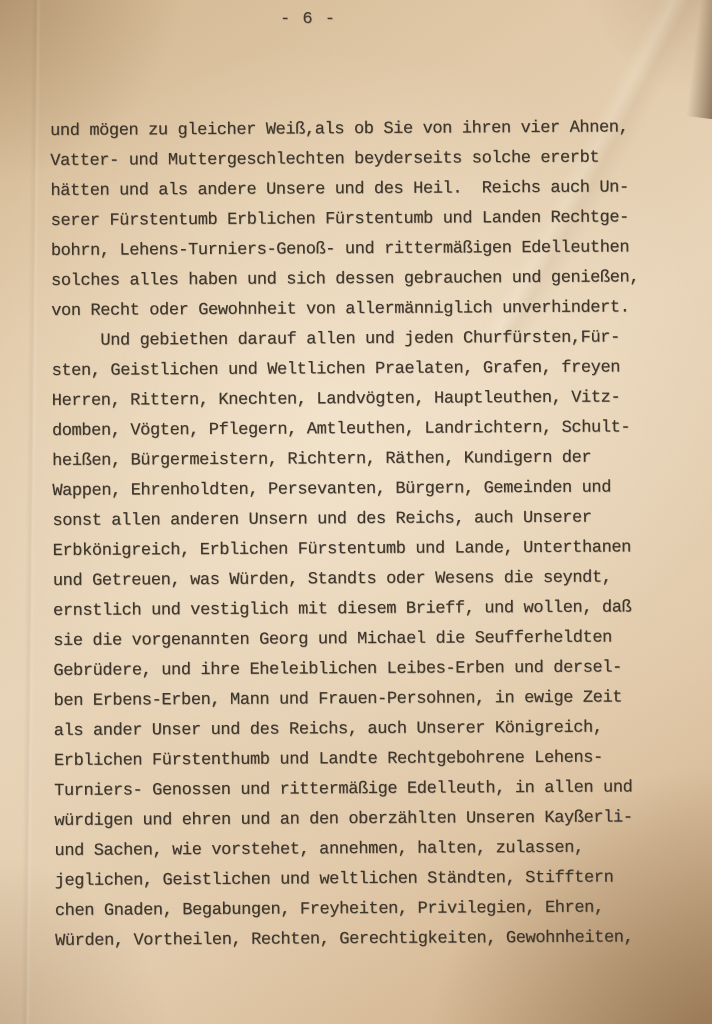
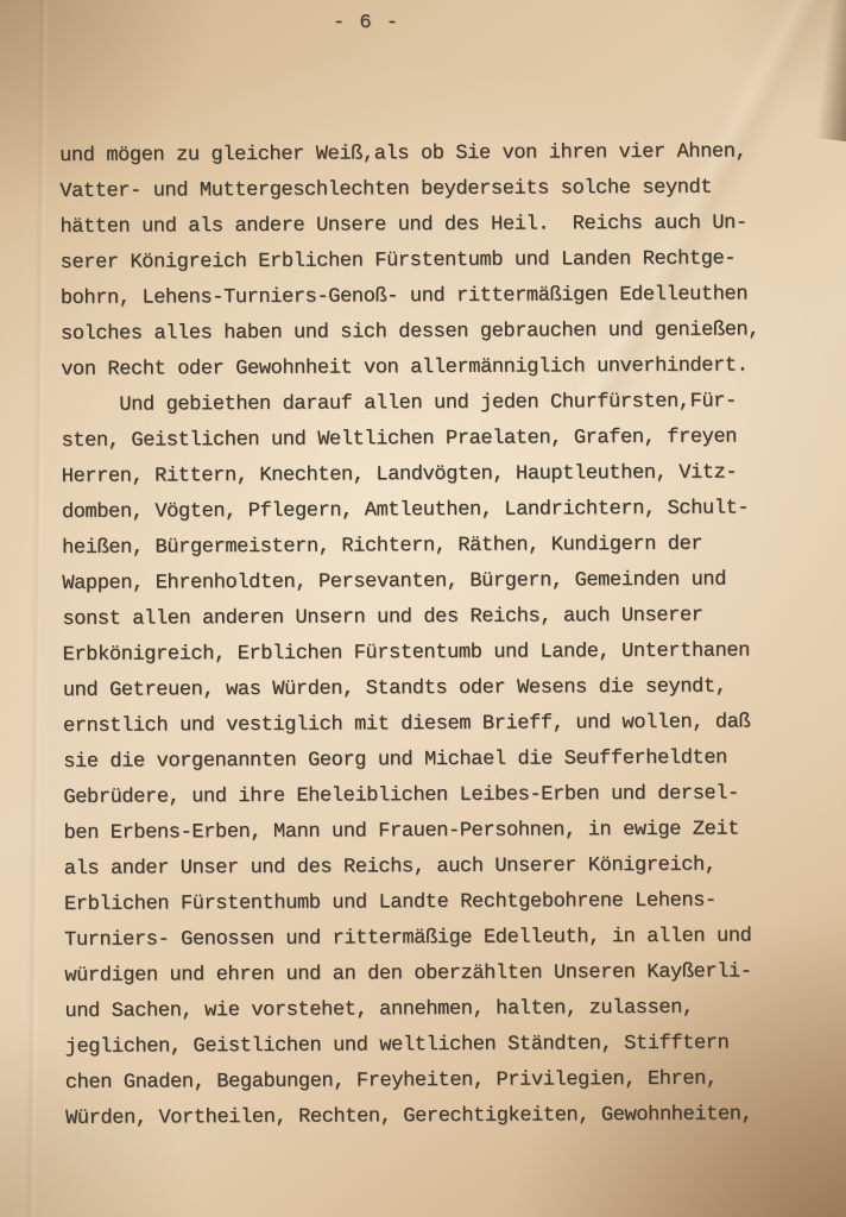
  - 6 -
  und mögen zu gleicher Weiß,als ob Sie von ihren vier Ahnen,
- Vatter- und Muttergeschlechten beyderseits solche ererbt
+ Vatter- und Muttergeschlechten beyderseits solche seyndt
  hätten und als andere Unsere und des Heil. Reichs auch Un-
- serer Fürstentumb Erblichen Fürstentumb und Landen Rechtge-
+ serer Königreich Erblichen Fürstentumb und Landen Rechtge-
  bohrn, Lehens-Turniers-Genoß- und rittermäßigen Edelleuthen
  solches alles haben und sich dessen gebrauchen und genießen,
  von Recht oder Gewohnheit von allermänniglich unverhindert.
  Und gebiethen darauf allen und jeden Churfürsten,Für-
  sten, Geistlichen und Weltlichen Praelaten, Grafen, freyen
  Herren, Rittern, Knechten, Landvögten, Hauptleuthen, Vitz-
  domben, Vögten, Pflegern, Amtleuthen, Landrichtern, Schult-
  heißen, Bürgermeistern, Richtern, Räthen, Kundigern der
  Wappen, Ehrenholdten, Persevanten, Bürgern, Gemeinden und
  sonst allen anderen Unsern und des Reichs, auch Unserer
  Erbkönigreich, Erblichen Fürstentumb und Lande, Unterthanen
  und Getreuen, was Würden, Standts oder Wesens die seyndt,
  ernstlich und vestiglich mit diesem Brieff, und wollen, daß
  sie die vorgenannten Georg und Michael die Seufferheldten
  Gebrüdere, und ihre Eheleiblichen Leibes-Erben und dersel-
  ben Erbens-Erben, Mann und Frauen-Persohnen, in ewige Zeit
  als ander Unser und des Reichs, auch Unserer Königreich,
  Erblichen Fürstenthumb und Landte Rechtgebohrene Lehens-
  Turniers- Genossen und rittermäßige Edelleuth, in allen und
  würdigen und ehren und an den oberzählten Unseren Kayßerli-
  und Sachen, wie vorstehet, annehmen, halten, zulassen,
  jeglichen, Geistlichen und weltlichen Ständten, Stifftern
  chen Gnaden, Begabungen, Freyheiten, Privilegien, Ehren,
  Würden, Vortheilen, Rechten, Gerechtigkeiten, Gewohnheiten,
